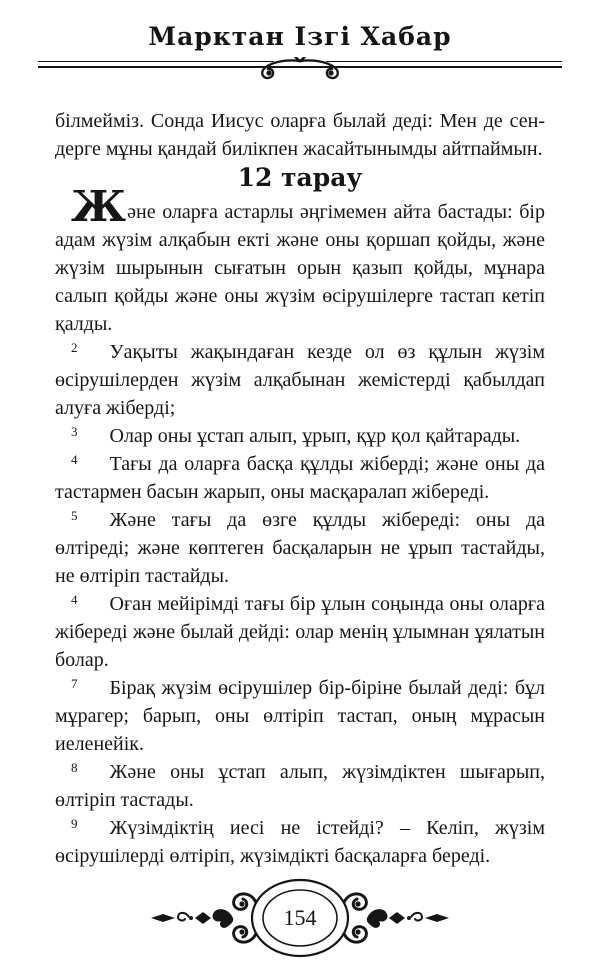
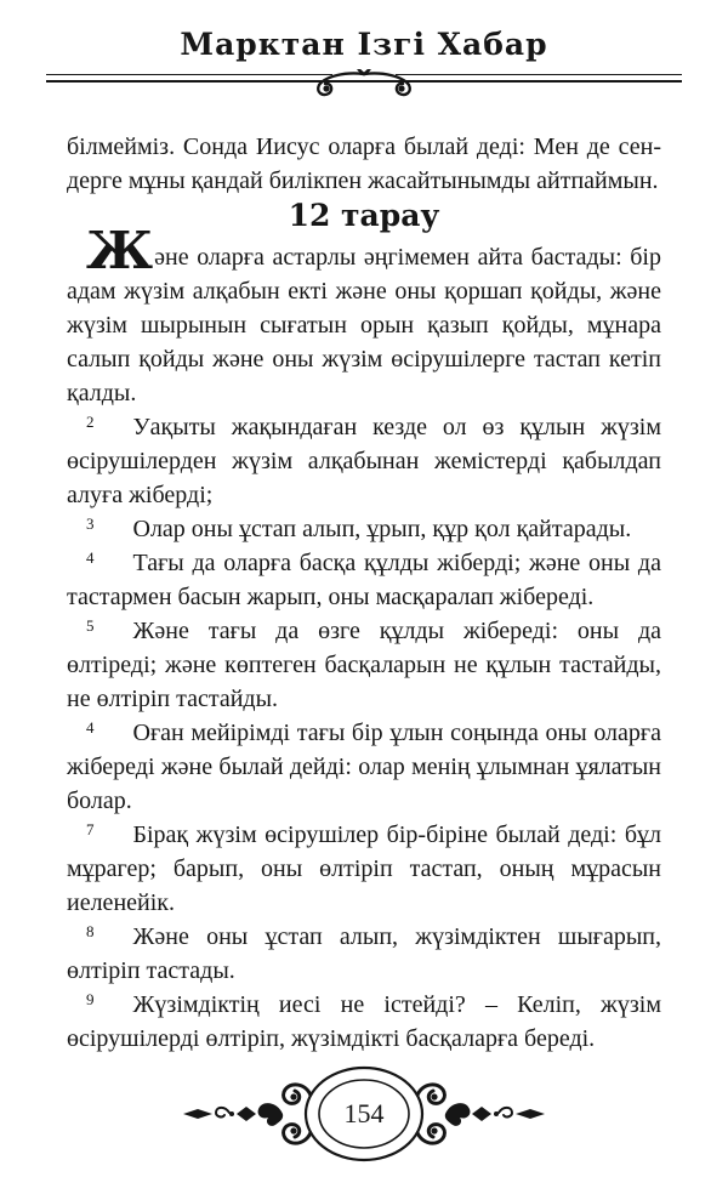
  Марктан Ізгі Хабар
  білмейміз. Сонда Иисус оларға былай деді: Мен де сен-дерге мұны қандай билікпен жасайтынымды айтпаймын.
  12 тарау
  Және оларға астарлы әңгімемен айта бастады: бір адам жүзім алқабын екті және оны қоршап қойды, және жүзім шырынын сығатын орын қазып қойды, мұнара салып қойды және оны жүзім өсірушілерге тастап кетіп қалды.
  2 Уақыты жақындаған кезде ол өз құлын жүзім өсірушілерден жүзім алқабынан жемістерді қабылдап алуға жіберді;
  3 Олар оны ұстап алып, ұрып, құр қол қайтарады.
  4 Тағы да оларға басқа құлды жіберді; және оны да тастармен басын жарып, оны масқаралап жібереді.
- 5 Және тағы да өзге құлды жібереді: оны да өлтіреді; және көптеген басқаларын не ұрып тастайды, не өлтіріп тастайды.
+ 5 Және тағы да өзге құлды жібереді: оны да өлтіреді; және көптеген басқаларын не құлын тастайды, не өлтіріп тастайды.
  4 Оған мейірімді тағы бір ұлын соңында оны оларға жібереді және былай дейді: олар менің ұлымнан ұялатын болар.
  7 Бірақ жүзім өсірушілер бір-біріне былай деді: бұл мұрагер; барып, оны өлтіріп тастап, оның мұрасын иеленейік.
  8 Және оны ұстап алып, жүзімдіктен шығарып, өлтіріп тастады.
  9 Жүзімдіктің иесі не істейді? – Келіп, жүзім өсірушілерді өлтіріп, жүзімдікті басқаларға береді.
  154
